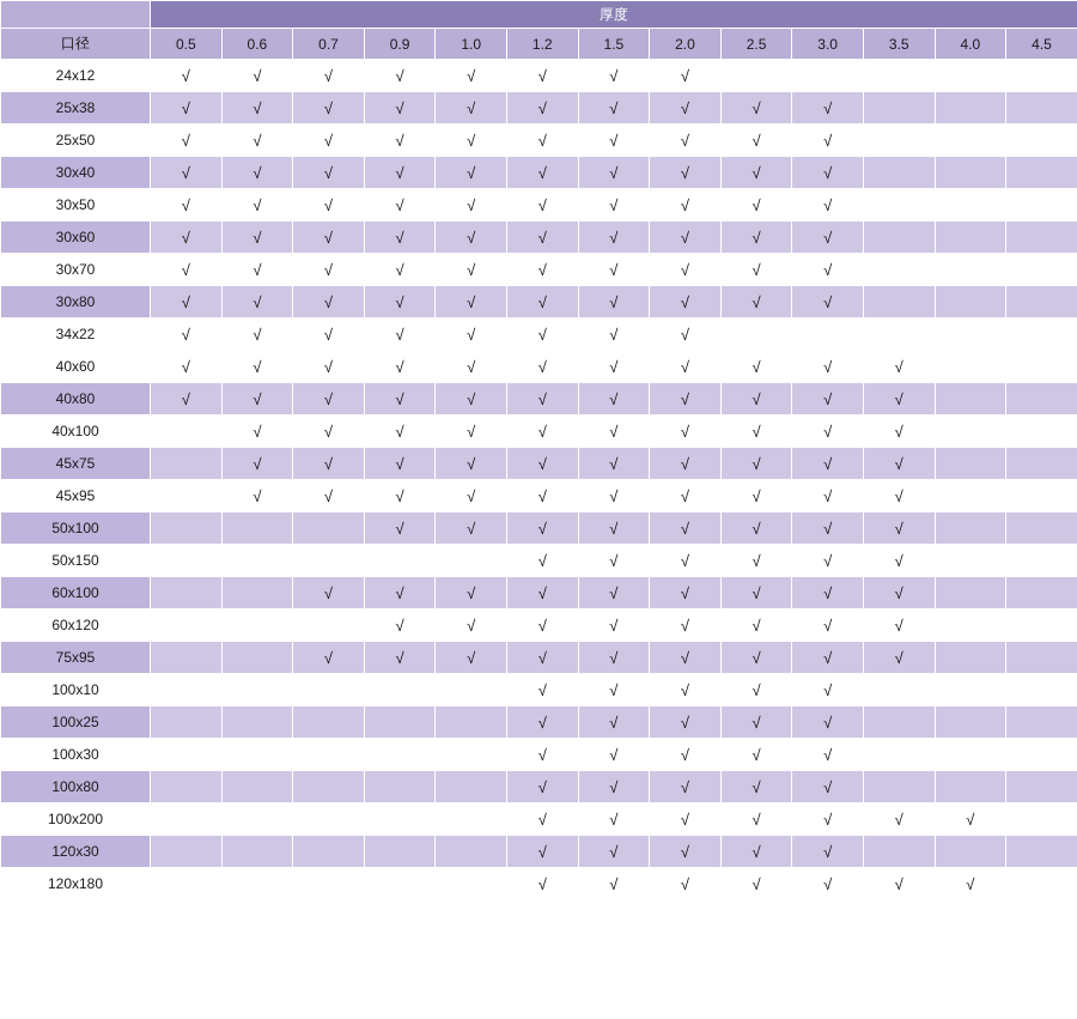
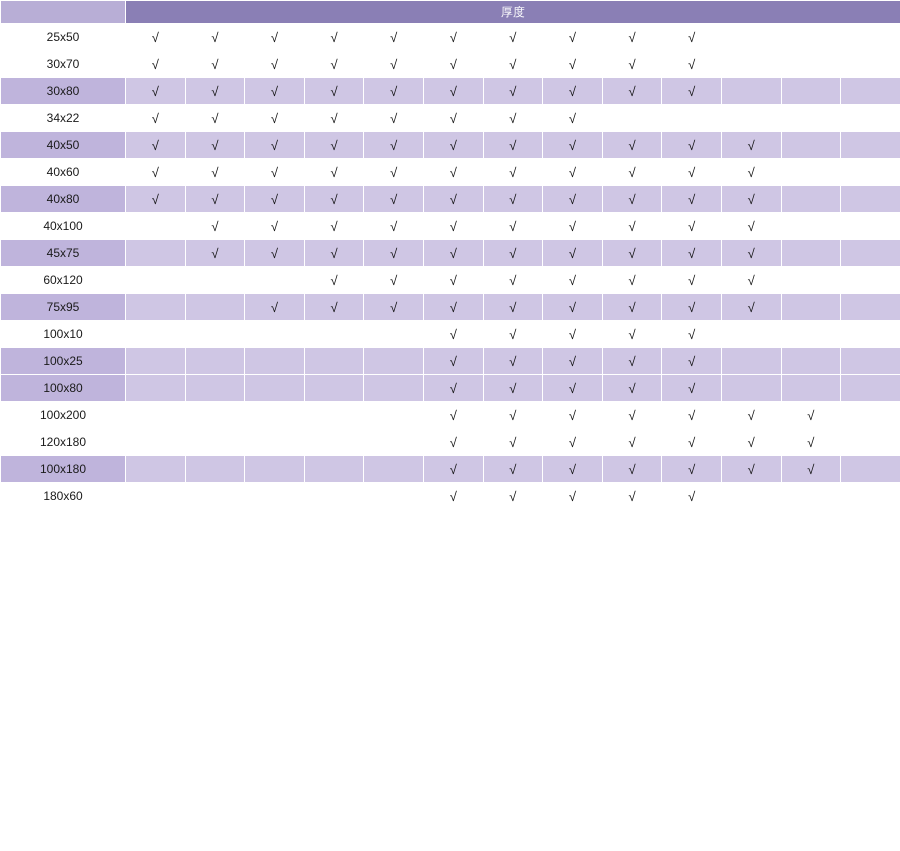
  	厚度
- 口径	0.5	0.6	0.7	0.9	1.0	1.2	1.5	2.0	2.5	3.0	3.5	4.0	4.5
- 24x12	√	√	√	√	√	√	√	√
- 25x38	√	√	√	√	√	√	√	√	√	√
  25x50	√	√	√	√	√	√	√	√	√	√
- 30x40	√	√	√	√	√	√	√	√	√	√
- 30x50	√	√	√	√	√	√	√	√	√	√
- 30x60	√	√	√	√	√	√	√	√	√	√
  30x70	√	√	√	√	√	√	√	√	√	√
  30x80	√	√	√	√	√	√	√	√	√	√
  34x22	√	√	√	√	√	√	√	√
+ 40x50	√	√	√	√	√	√	√	√	√	√	√
  40x60	√	√	√	√	√	√	√	√	√	√	√
  40x80	√	√	√	√	√	√	√	√	√	√	√
  40x100		√	√	√	√	√	√	√	√	√	√
  45x75		√	√	√	√	√	√	√	√	√	√
- 45x95		√	√	√	√	√	√	√	√	√	√
- 50x100				√	√	√	√	√	√	√	√
- 50x150						√	√	√	√	√	√
- 60x100			√	√	√	√	√	√	√	√	√
  60x120				√	√	√	√	√	√	√	√
  75x95			√	√	√	√	√	√	√	√	√
  100x10						√	√	√	√	√
  100x25						√	√	√	√	√
- 100x30						√	√	√	√	√
  100x80						√	√	√	√	√
  100x200						√	√	√	√	√	√	√
- 120x30						√	√	√	√	√
  120x180						√	√	√	√	√	√	√
+ 100x180						√	√	√	√	√	√	√
+ 180x60						√	√	√	√	√
